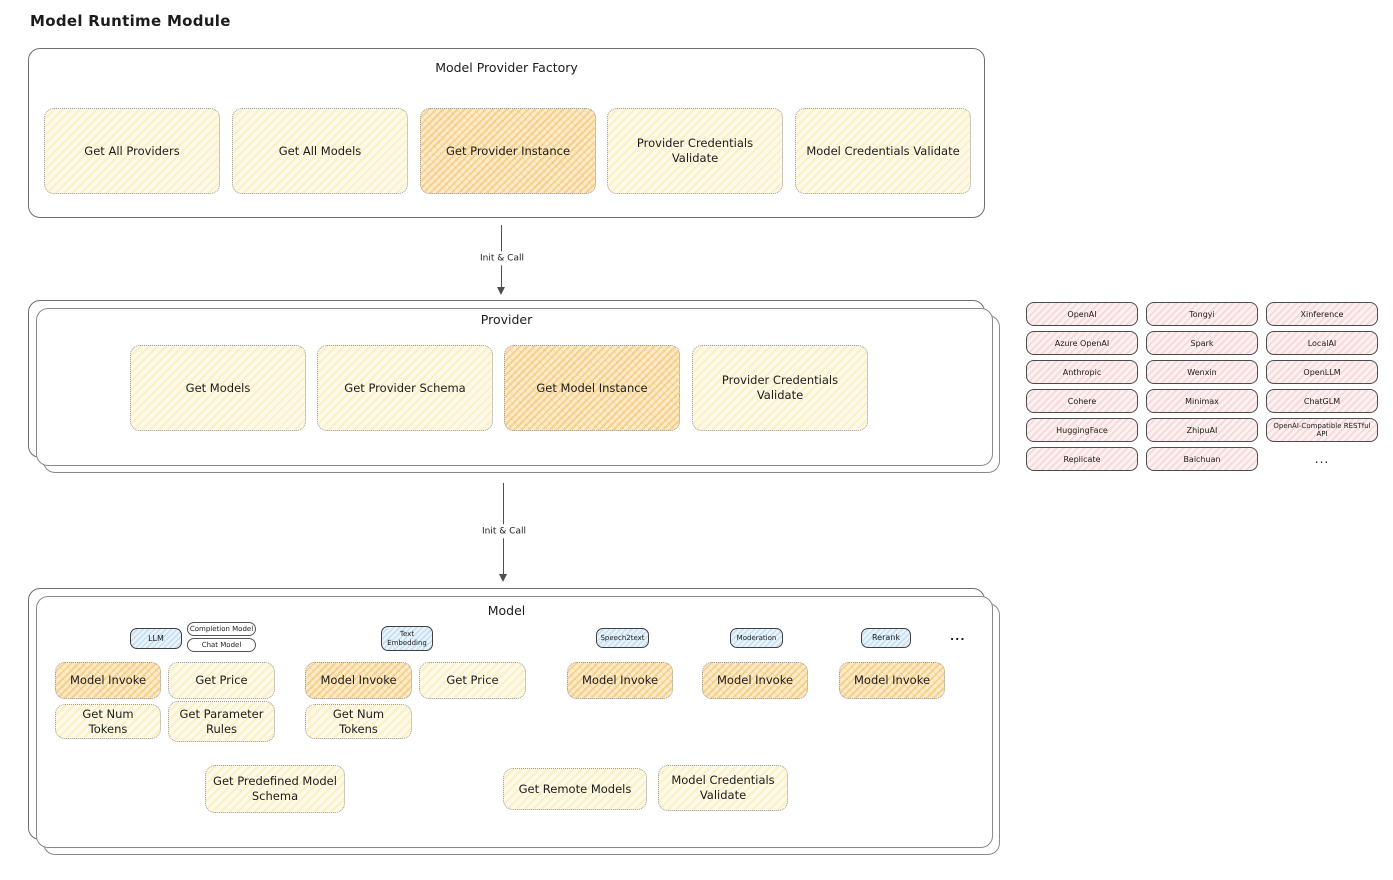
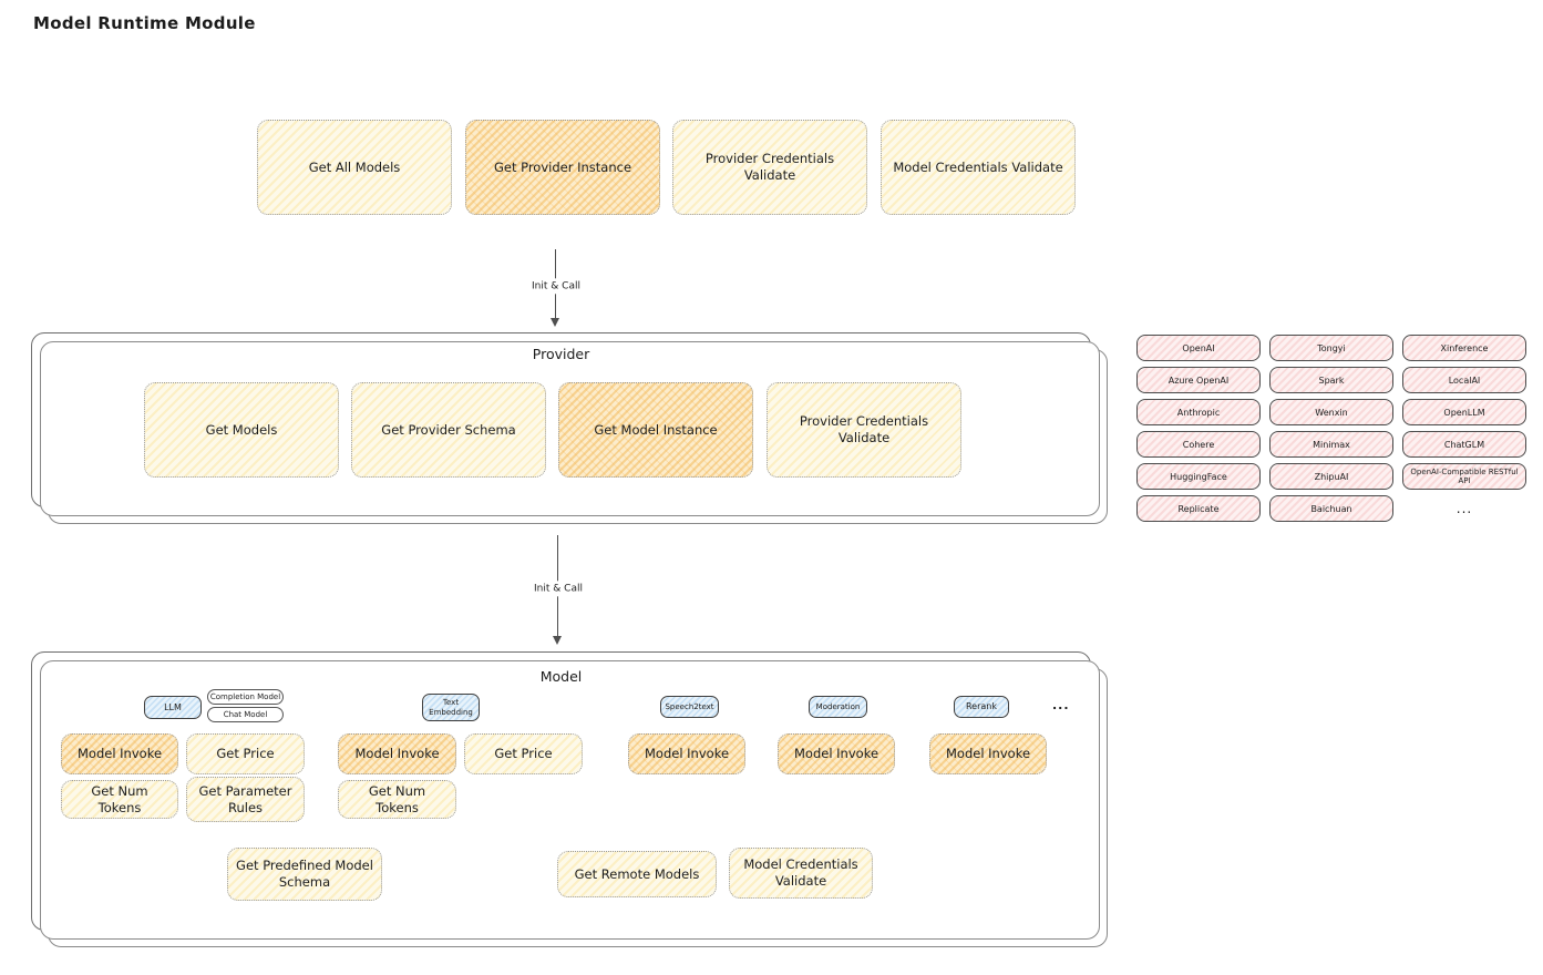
  Model Runtime Module
- Model Provider Factory
- Get All Providers
  Get All Models
  Get Provider Instance
  Provider Credentials Validate
  Model Credentials Validate
  Init & Call
  Provider
  Get Models
  Get Provider Schema
  Get Model Instance
  Provider Credentials Validate
  OpenAI
  Tongyi
  Xinference
  Azure OpenAI
  Spark
  LocalAI
  Anthropic
  Wenxin
  OpenLLM
  Cohere
  Minimax
  ChatGLM
  HuggingFace
  ZhipuAI
  OpenAI-Compatible RESTful API
  Replicate
  Baichuan
  ...
  Init & Call
  Model
  LLM
  Completion Model
  Chat Model
  Text Embedding
  Speech2text
  Moderation
  Rerank
  ...
  Model Invoke
  Get Price
  Get Num Tokens
  Get Parameter Rules
  Model Invoke
  Get Price
  Get Num Tokens
  Model Invoke
  Model Invoke
  Model Invoke
  Get Predefined Model Schema
  Get Remote Models
  Model Credentials Validate
